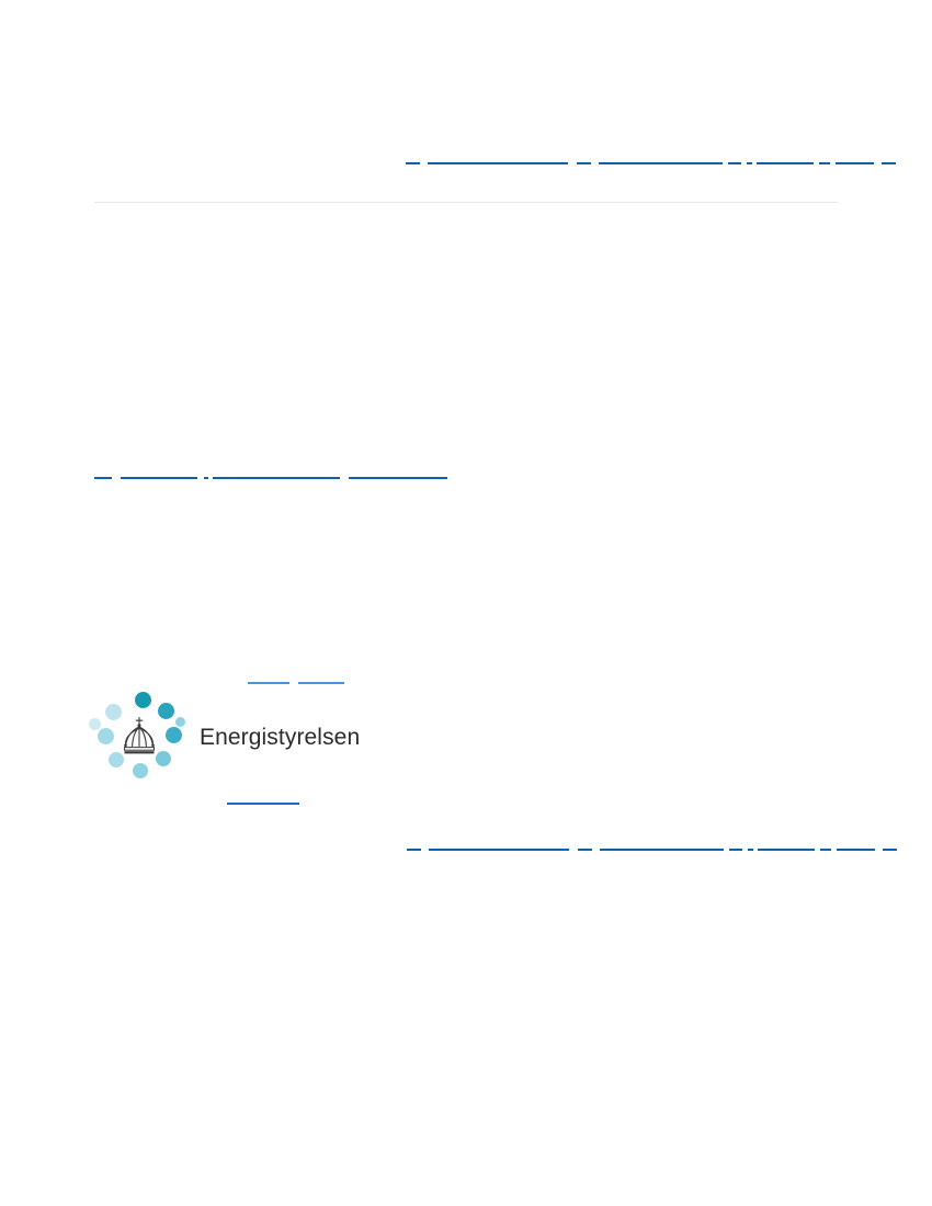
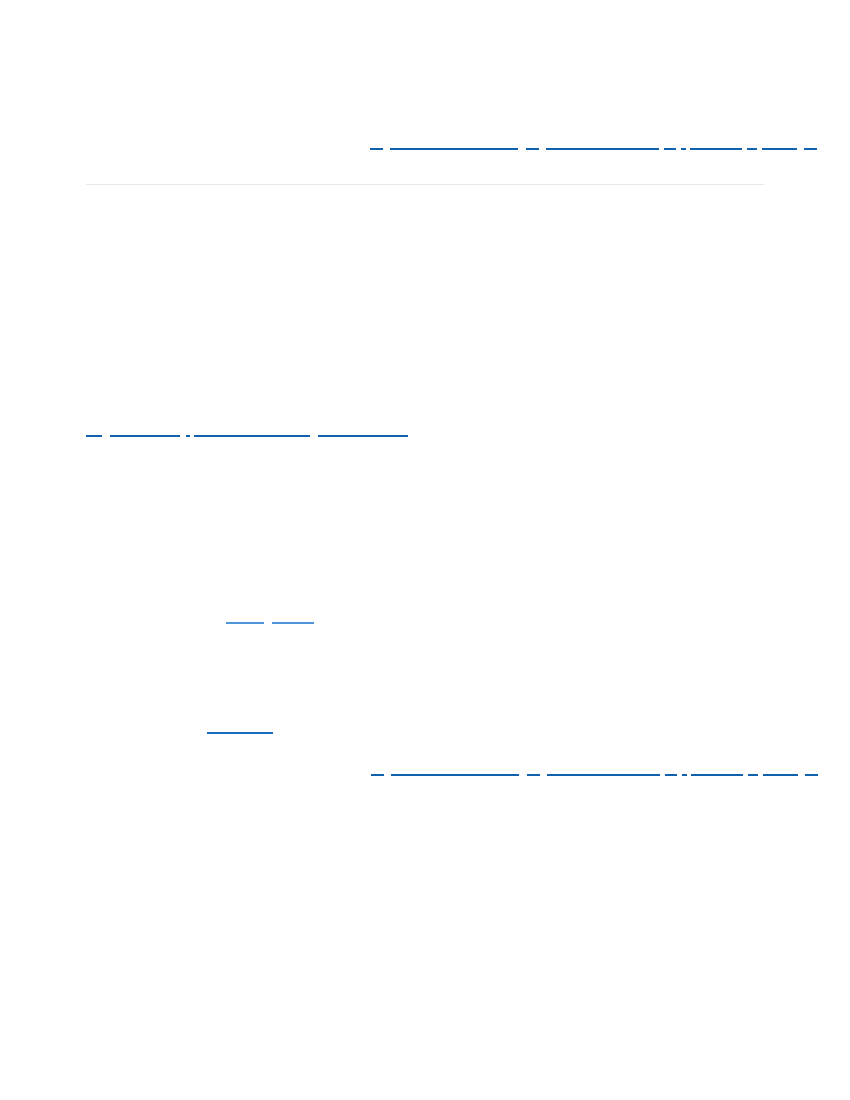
- Energistyrelsen
